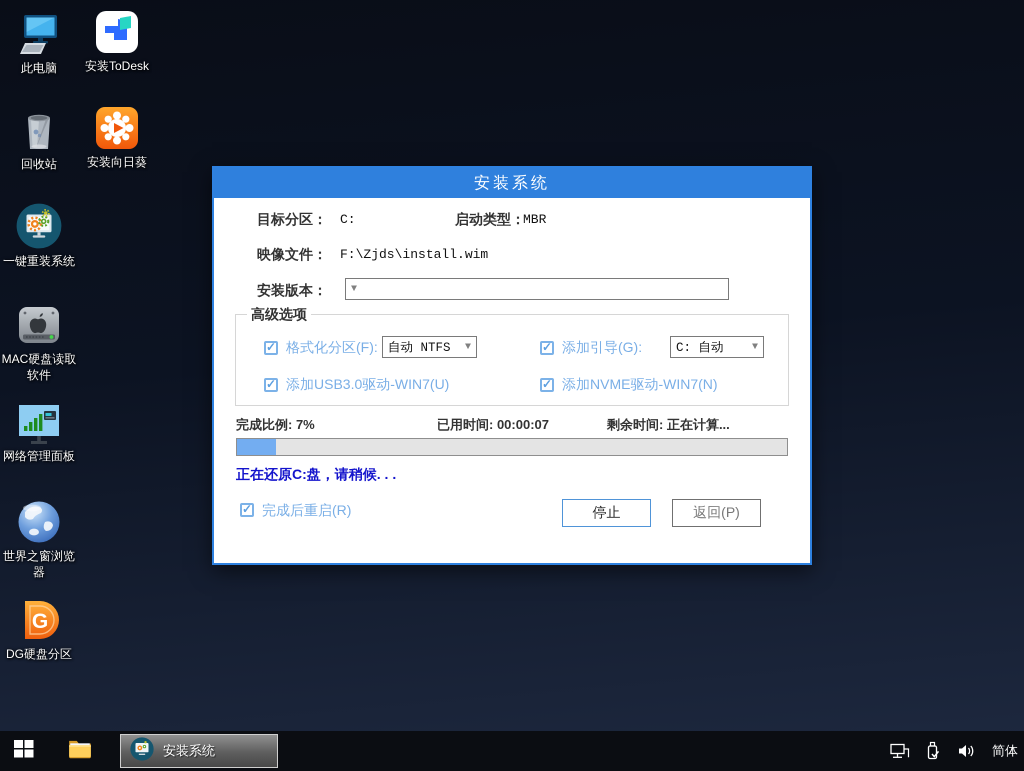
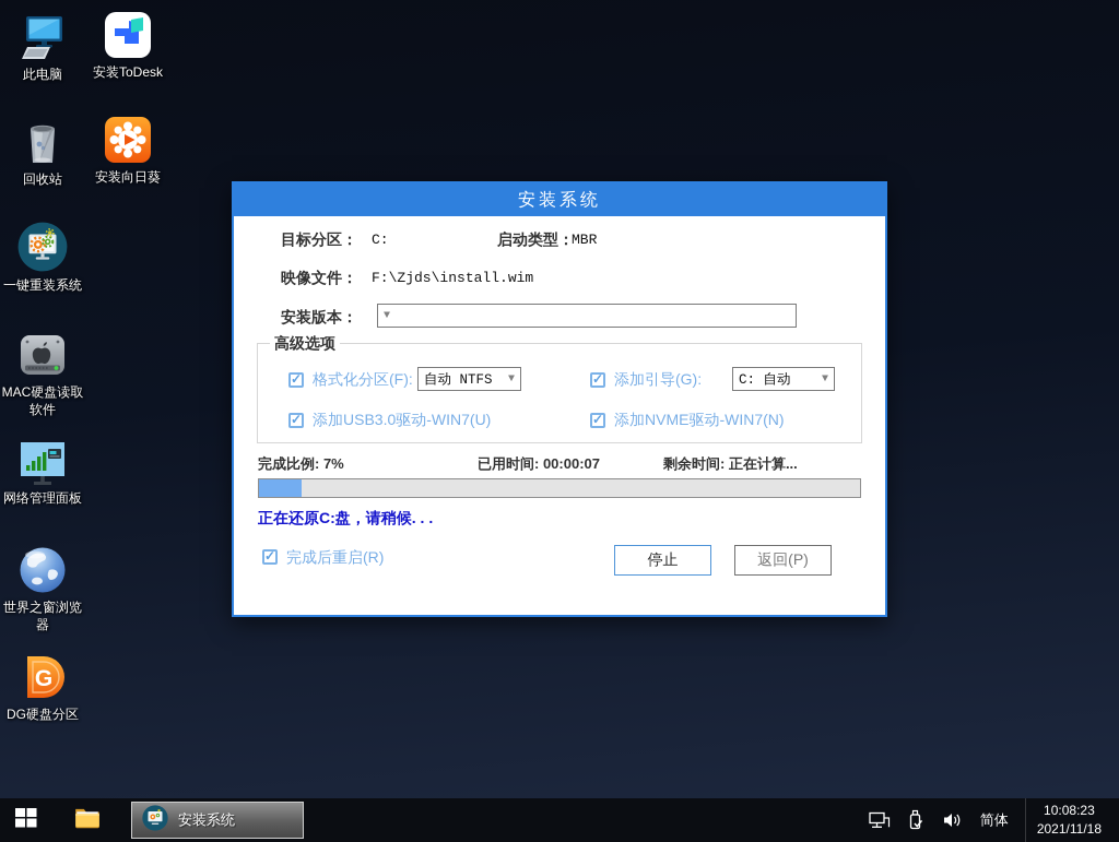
  此电脑
  安装ToDesk
  回收站
  安装向日葵
  一键重装系统
  MAC硬盘读取软件
  网络管理面板
  世界之窗浏览器
  G
  DG硬盘分区
  安装系统
  目标分区：
  C:
  启动类型：
  MBR
  映像文件：
  F:\Zjds\install.wim
  安装版本：
  ▼
  高级选项
  格式化分区(F):
  自动 NTFS
  ▼
  添加引导(G):
  C: 自动
  ▼
  添加USB3.0驱动-WIN7(U)
  添加NVME驱动-WIN7(N)
  完成比例: 7%
  已用时间: 00:00:07
  剩余时间: 正在计算...
  正在还原C:盘，请稍候. . .
  完成后重启(R)
  停止
  返回(P)
  安装系统
  简体
+ 10:08:23
+ 2021/11/18
